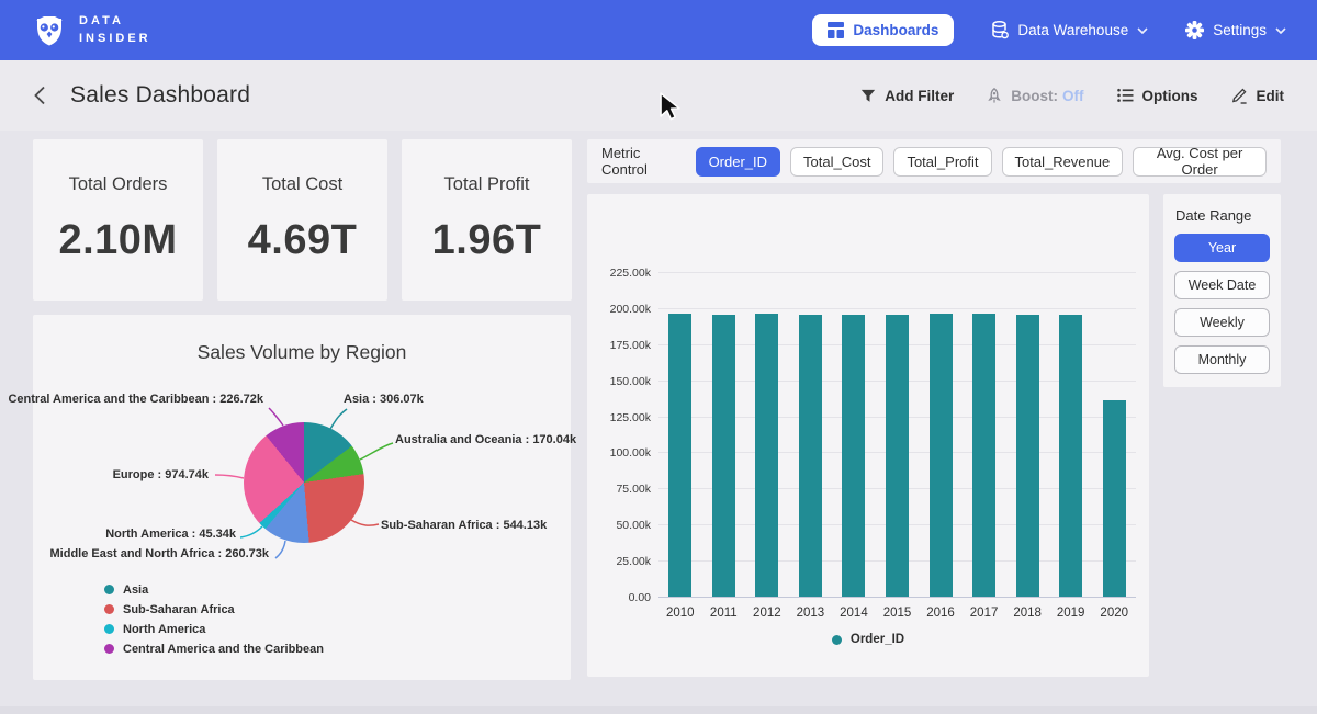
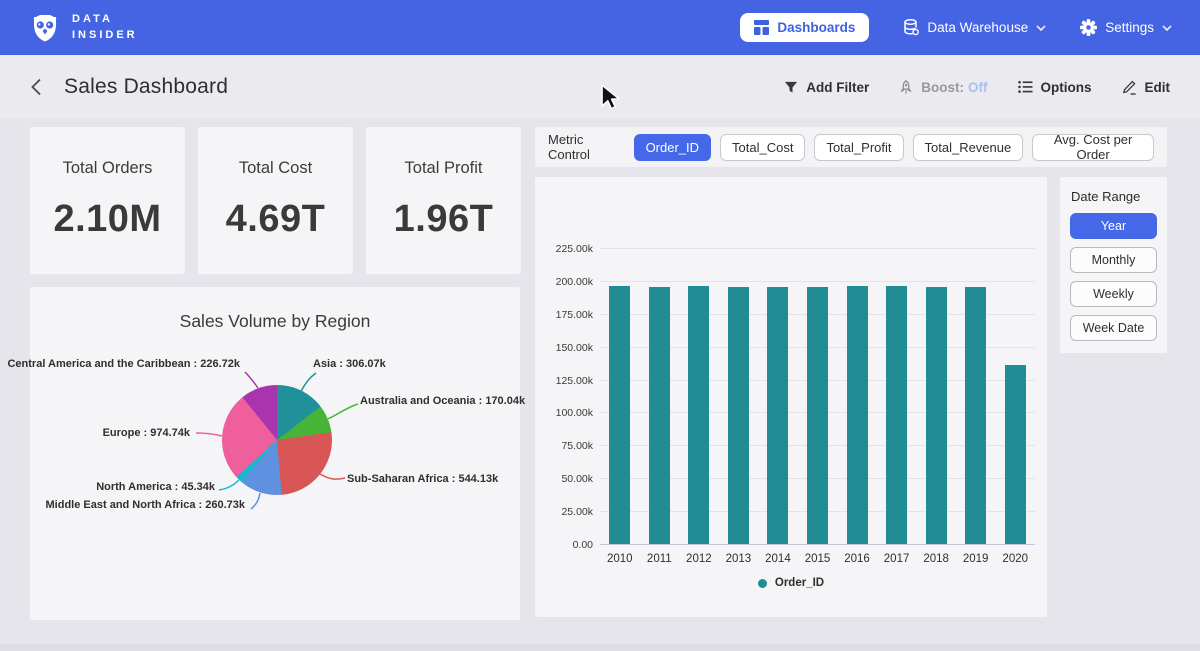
  DATA
  INSIDER
  Dashboards
  Data Warehouse
  Settings
  Sales Dashboard
  Add Filter
  Boost:
  Off
  Options
  Edit
  Total Orders
  2.10M
  Total Cost
  4.69T
  Total Profit
  1.96T
  Metric Control
  Order_ID
  Total_Cost
  Total_Profit
  Total_Revenue
  Avg. Cost per Order
  Sales Volume by Region
  Asia : 306.07k
  Australia and Oceania : 170.04k
  Sub-Saharan Africa : 544.13k
  Middle East and North Africa : 260.73k
  North America : 45.34k
  Europe : 974.74k
  Central America and the Caribbean : 226.72k
- Asia
- Sub-Saharan Africa
- North America
- Central America and the Caribbean
  225.00k
  200.00k
  175.00k
  150.00k
  125.00k
  100.00k
  75.00k
  50.00k
  25.00k
  0.00
  2010
  2011
  2012
  2013
  2014
  2015
  2016
  2017
  2018
  2019
  2020
  Order_ID
  Date Range
  Year
- Week Date
+ Monthly
  Weekly
- Monthly
+ Week Date
